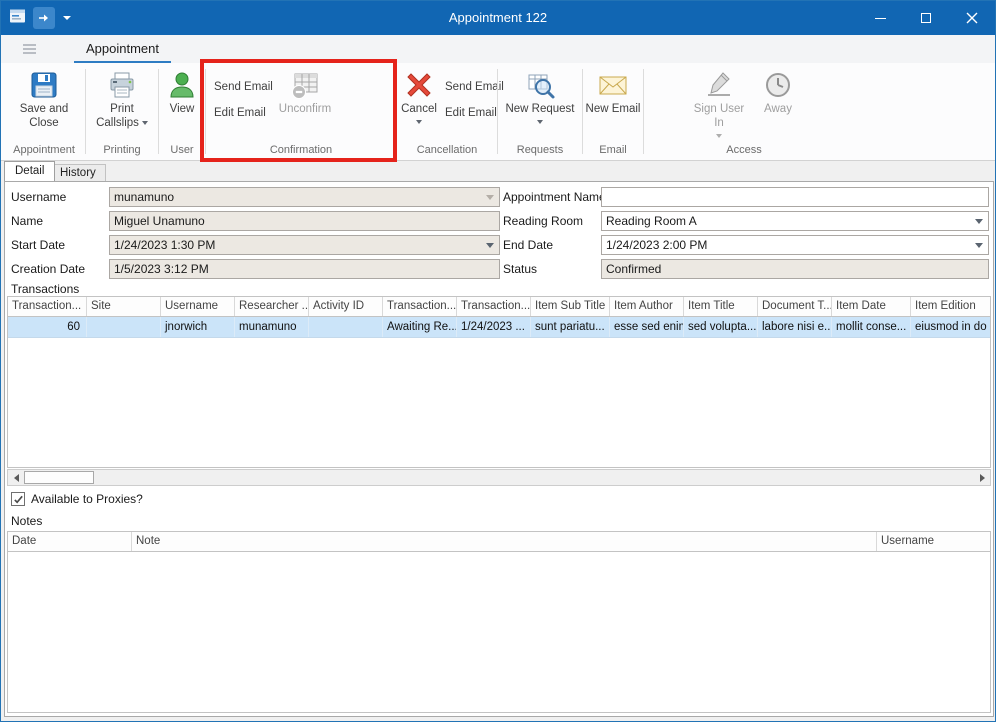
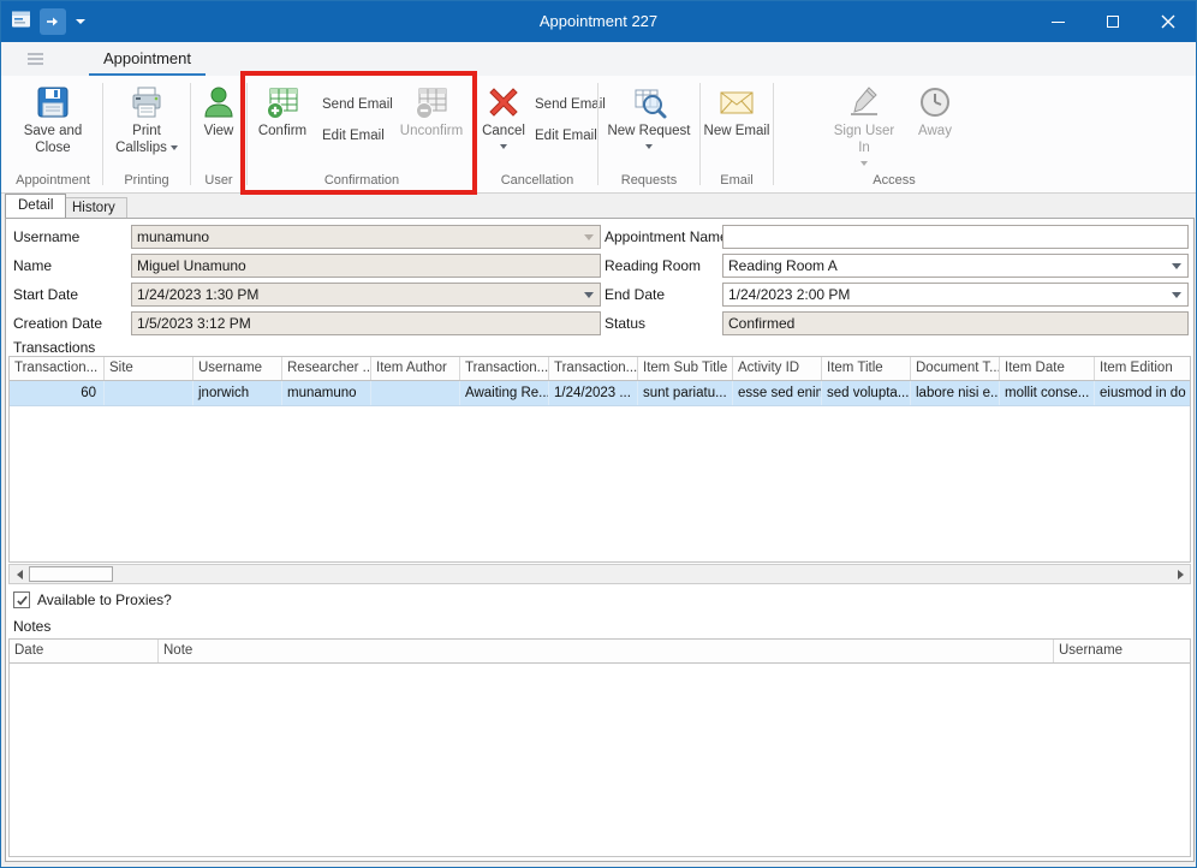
- Appointment 122
+ Appointment 227
  Appointment
  Save and Close
  Appointment
  Print Callslips
  Printing
  View
  User
+ Confirm
  Send Emai
  Edit Email
  Unconfirm
  Confirmation
  Cancel
  Send Ema
  Edit Email
  Cancellation
  New Request
  Requests
  New Email
  Email
  Sign User In
  Away
  Access
  Detail
  History
  Username
  munamuno
  Appointment Nam
  Name
  Miguel Unamuno
  Reading Room
  Reading Room A
  Start Date
  1/24/2023 1:30 PM
  End Date
  1/24/2023 2:00 PM
  Creation Date
  1/5/2023 3:12 PM
  Status
  Confirmed
  Transactions
  Transaction...
  Site
  Username
  Researcher ..
- Activity ID
+ Item Author
  Transaction...
  Transaction...
  Item Sub Title
- Item Author
+ Activity ID
  Item Title
  Document T...
  Item Date
  Item Edition
  60
  jnorwich
  munamuno
  Awaiting Re...
  1/24/2023 ...
  sunt pariatu...
  esse sed enim
  sed volupta...
  labore nisi e..
  mollit conse...
  eiusmod in do
  Available to Proxies?
  Notes
  Date
  Note
  Username
